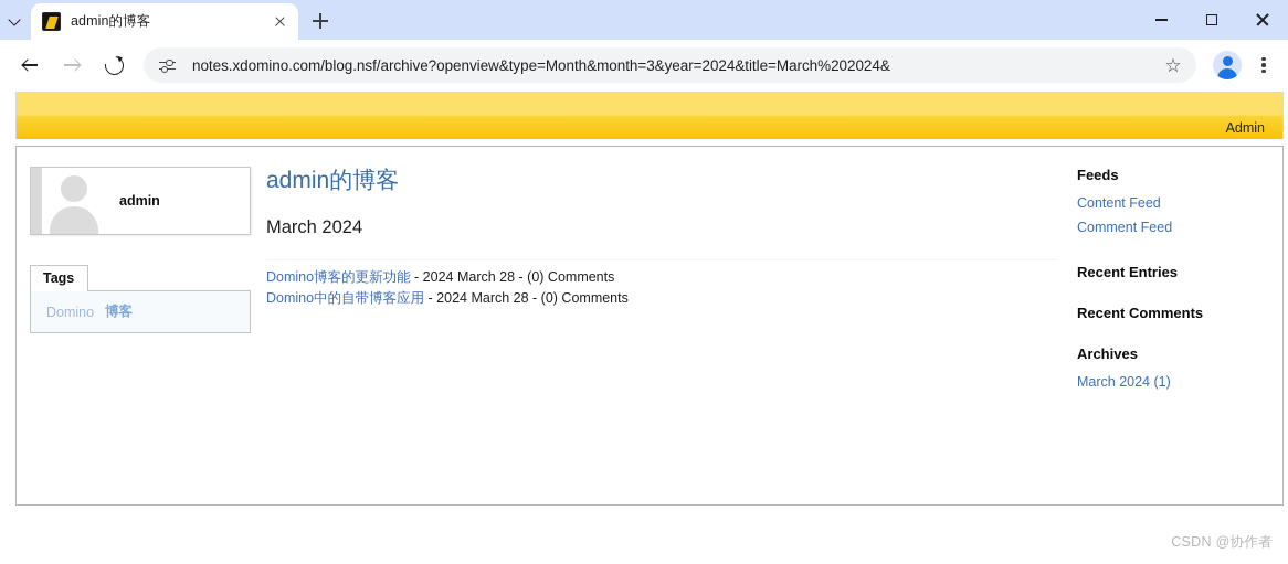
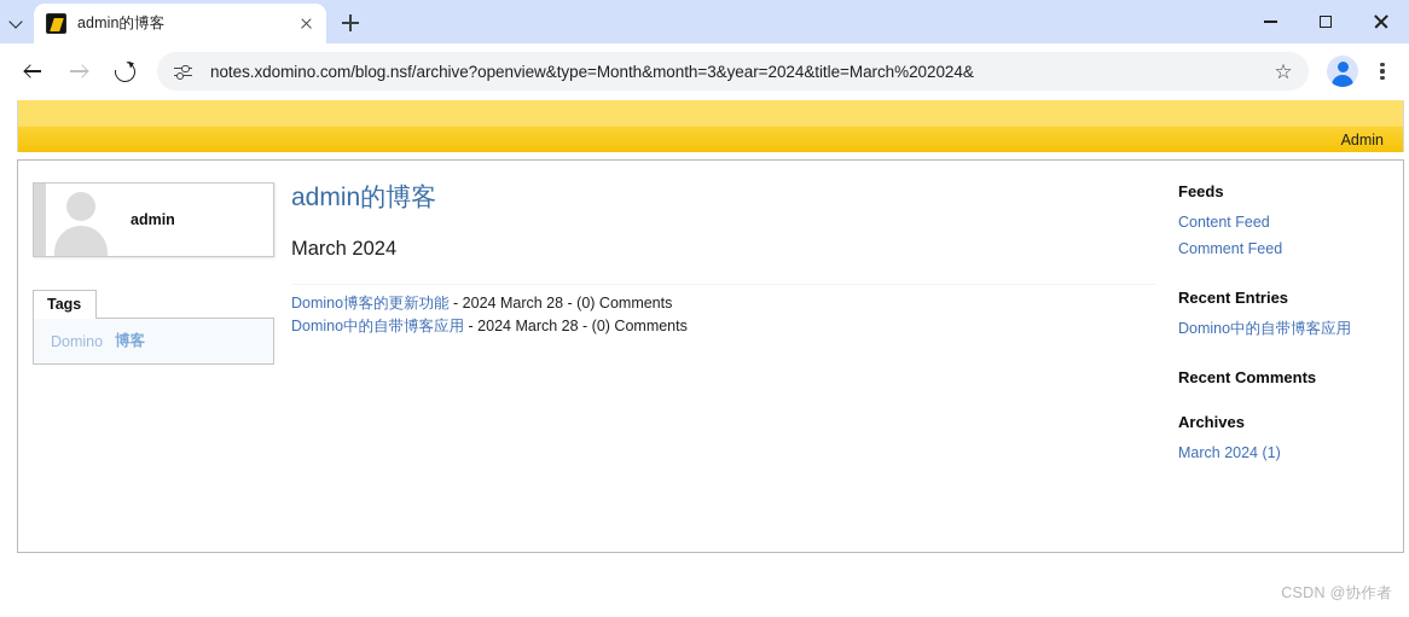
  admin的博客
  notes.xdomino.com/blog.nsf/archive?openview&type=Month&month=3&year=2024&title=March%202024&
  ☆
  Admin
  admin
  Tags
  Domino
  博客
  admin的博客
  March 2024
  Domino博客的更新功能 - 2024 March 28 - (0) Comments
  Domino中的自带博客应用 - 2024 March 28 - (0) Comments
  Feeds
  Content Feed
  Comment Feed
  Recent Entries
+ Domino中的自带博客应用
  Recent Comments
  Archives
  March 2024 (1)
  CSDN @协作者
